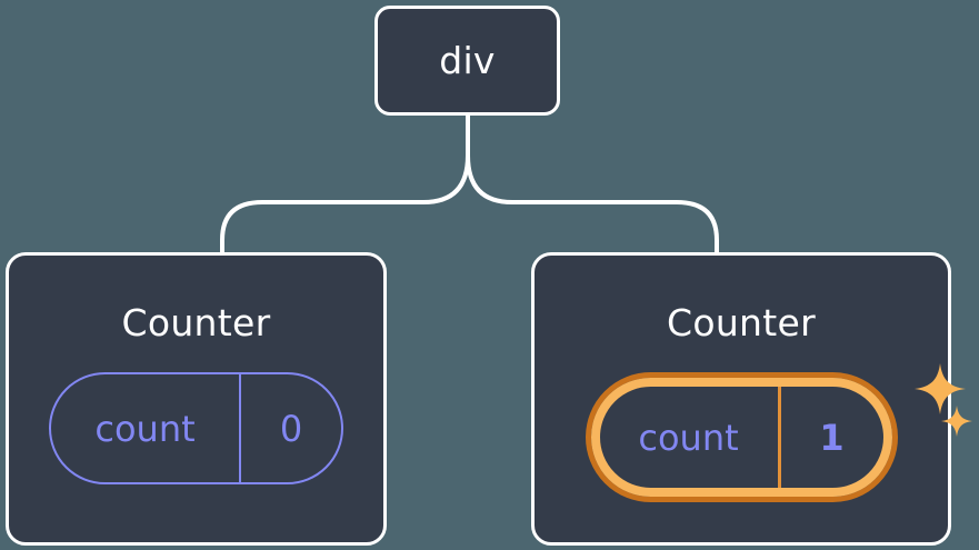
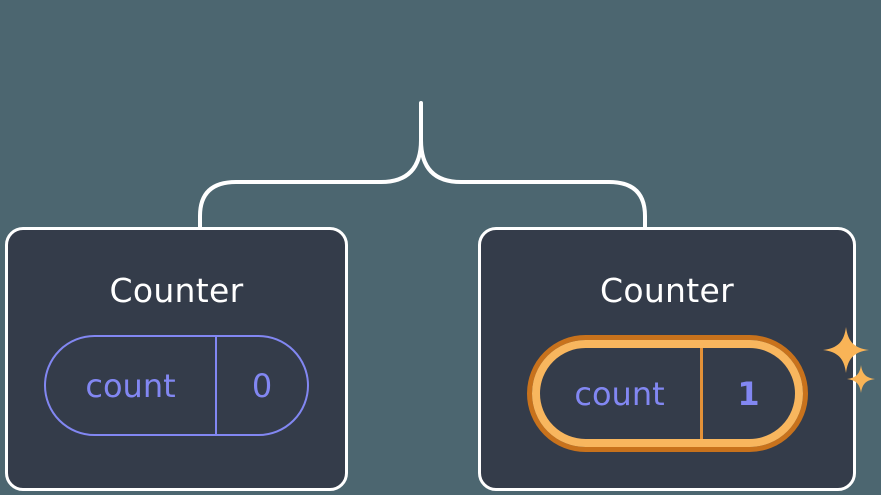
- div
  Counter
  count
  0
  Counter
  count
  1
